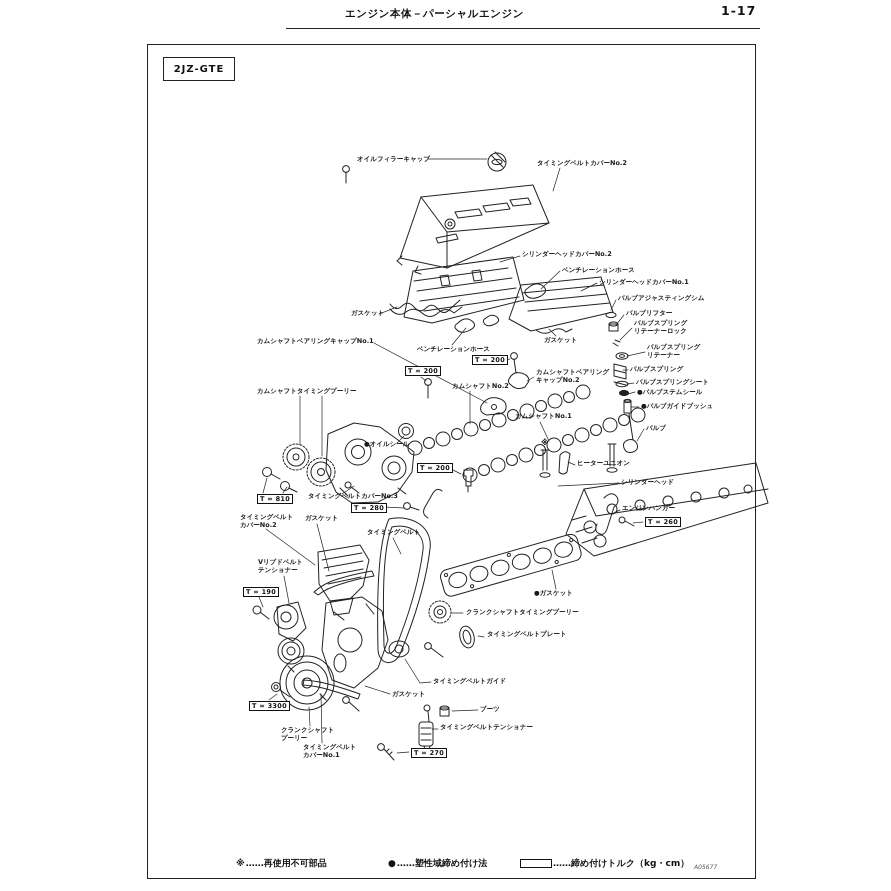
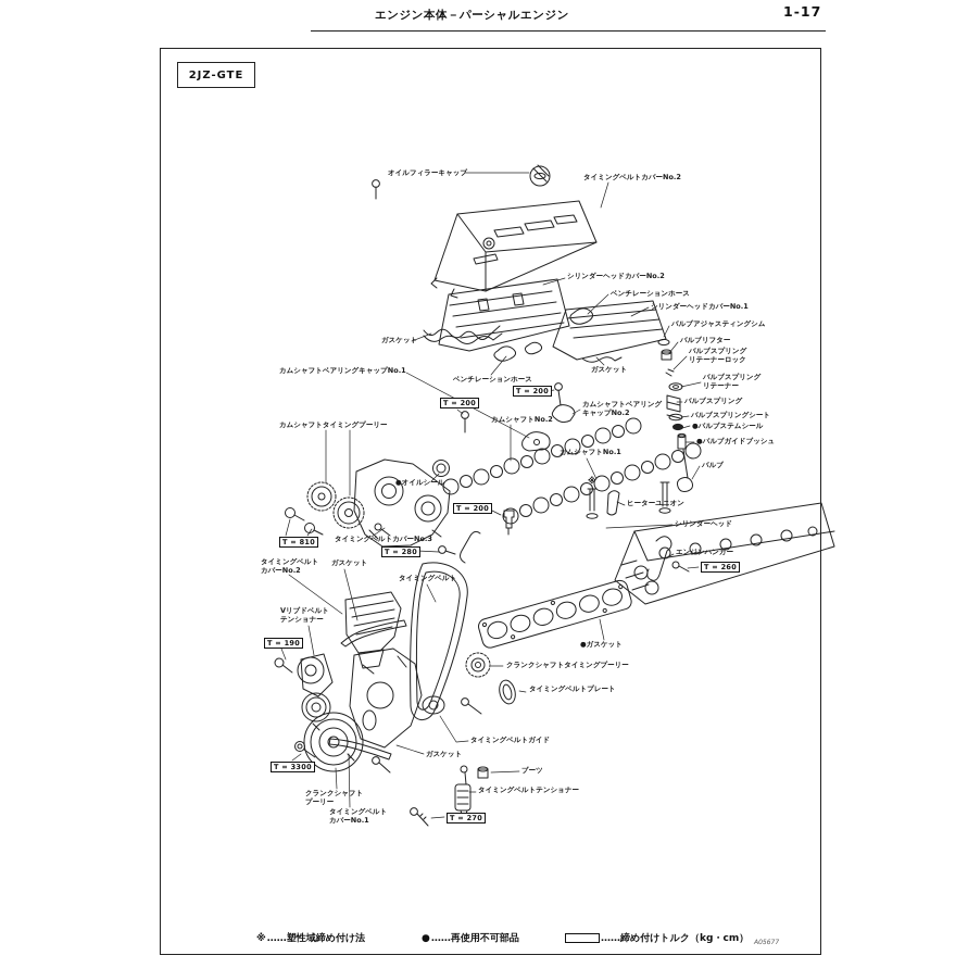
  1-17
  エンジン本体－パーシャルエンジン
  2JZ-GTE
  オイルフィラーキャップ
  タイミングベルトカバーNo.2
  シリンダーヘッドカバーNo.2
  ベンチレーションホース
  シリンダーヘッドカバーNo.1
  バルブアジャスティングシム
  バルブリフター
  バルブスプリング
  リテーナーロック
  ガスケット
  ガスケット
  バルブスプリング
  リテーナー
  バルブスプリング
  バルブスプリングシート
  ●バルブステムシール
  ●バルブガイドブッシュ
  バルブ
  カムシャフトベアリングキャップNo.1
  ベンチレーションホース
  T = 200
  T = 200
  カムシャフトベアリング
  キャップNo.2
  カムシャフトNo.2
  カムシャフトタイミングプーリー
  カムシャフトNo.1
  ●オイルシール
  ※
  T = 200
  ヒーターユニオン
  T = 810
  タイミングベルトカバーNo.3
  シリンダーヘッド
  T = 280
  エンジンハンガー
  T = 260
  タイミングベルト
  カバーNo.2
  ガスケット
  タイミングベルト
  Vリブドベルト
  テンショナー
  T = 190
  ●ガスケット
  クランクシャフトタイミングプーリー
  タイミングベルトプレート
  タイミングベルトガイド
  ガスケット
  ブーツ
  タイミングベルトテンショナー
  T = 270
  T = 3300
  クランクシャフト
  プーリー
  タイミングベルト
  カバーNo.1
  ※
- ……再使用不可部品
+ ……塑性域締め付け法
  ●
- ……塑性域締め付け法
+ ……再使用不可部品
  ……締め付けトルク（kg・cm）
